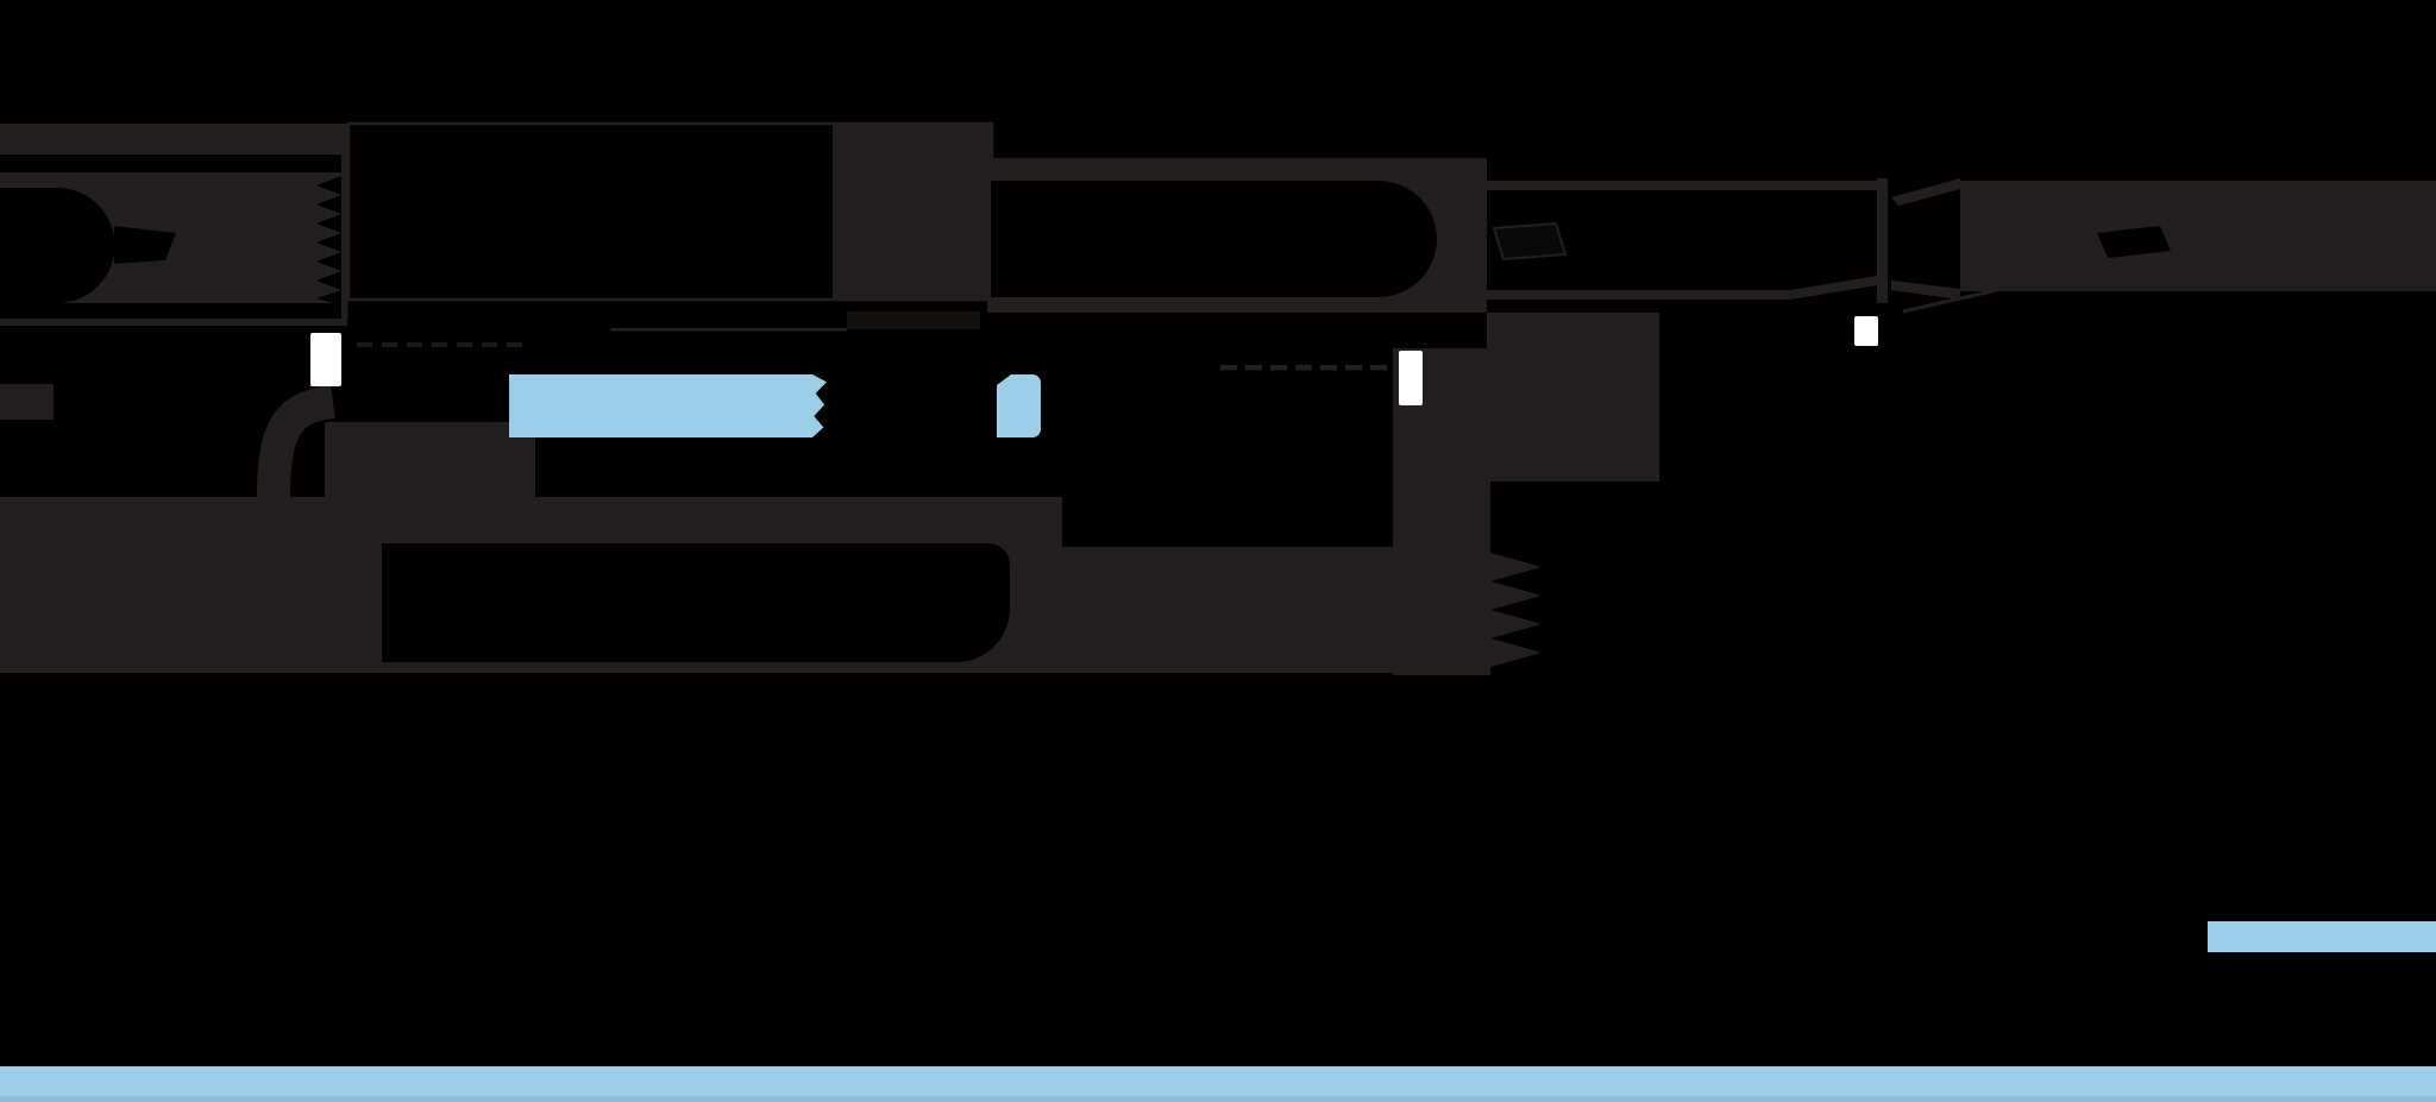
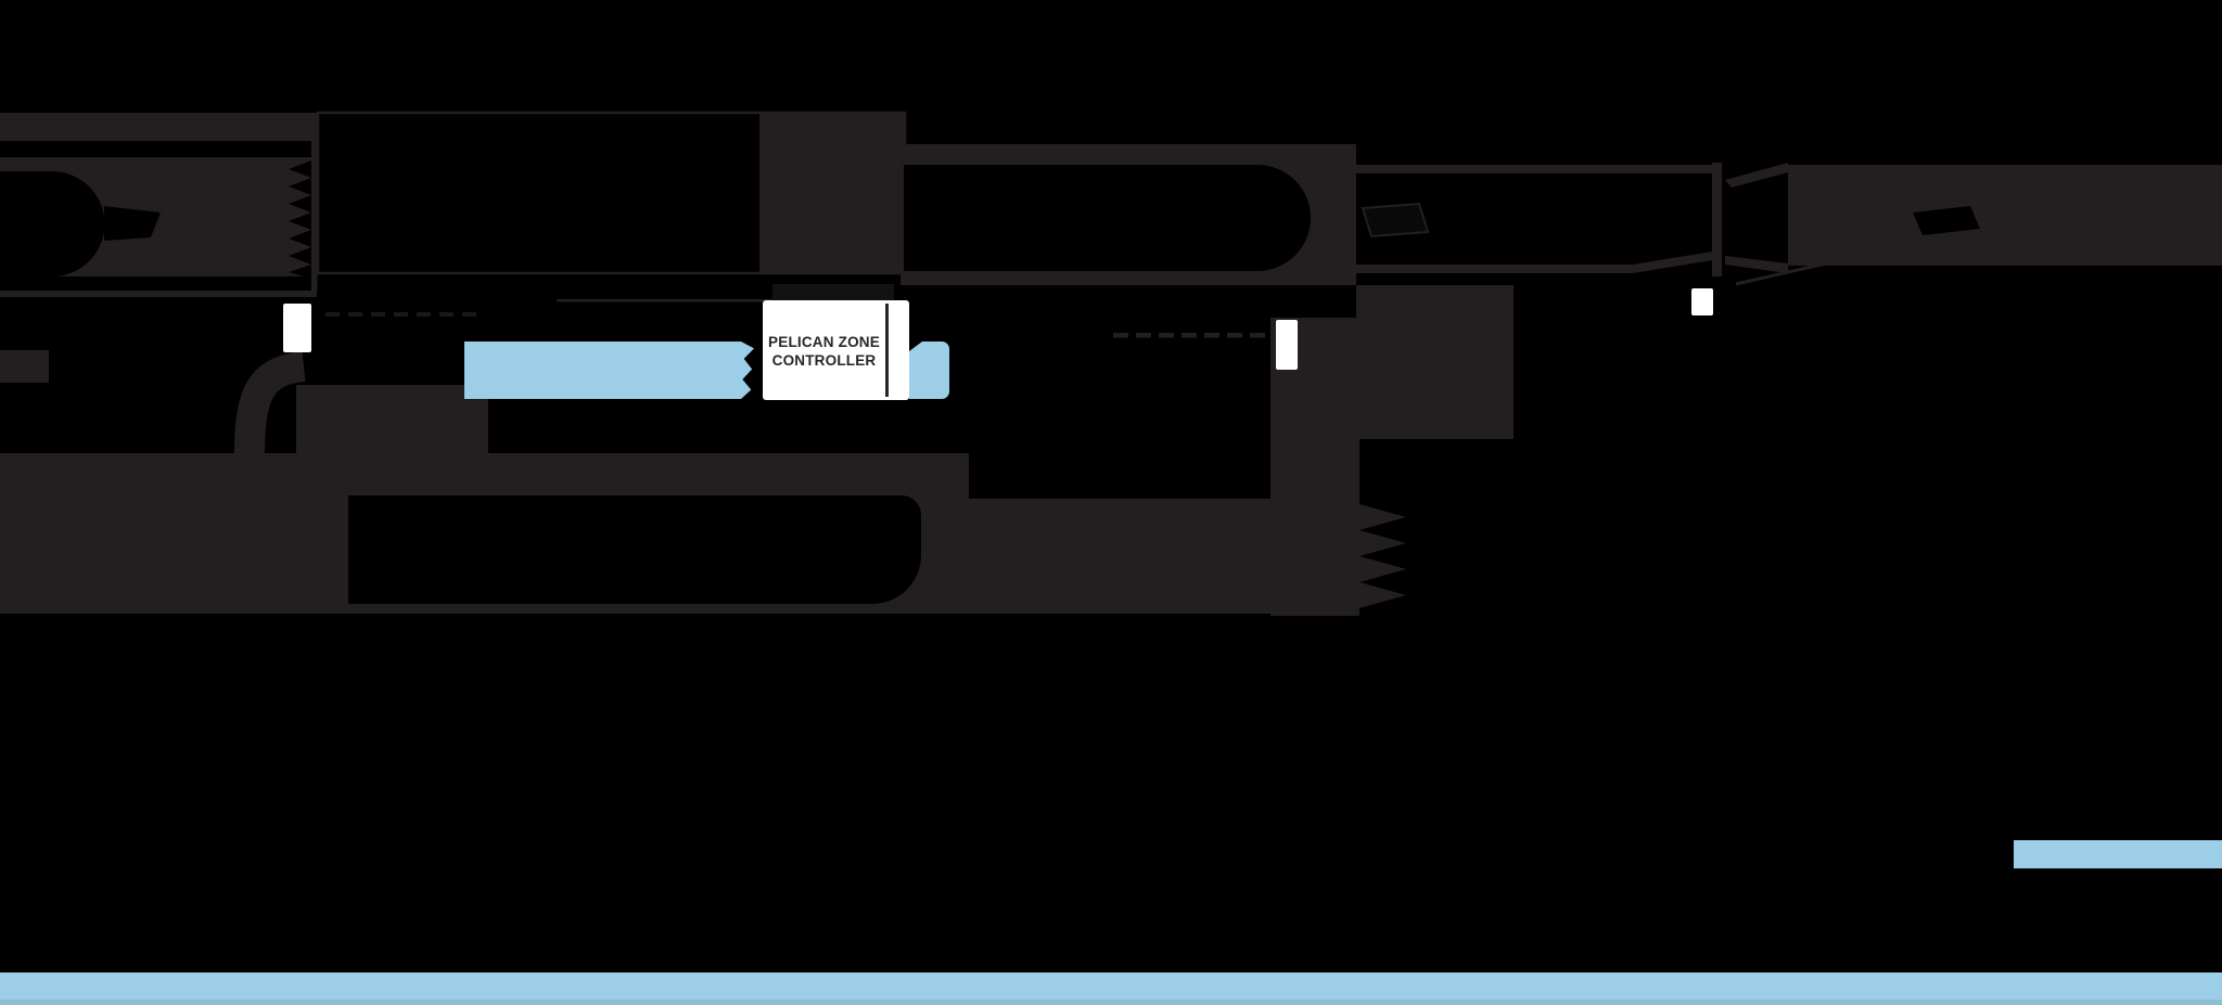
+ PELICAN ZONE
+ CONTROLLER
